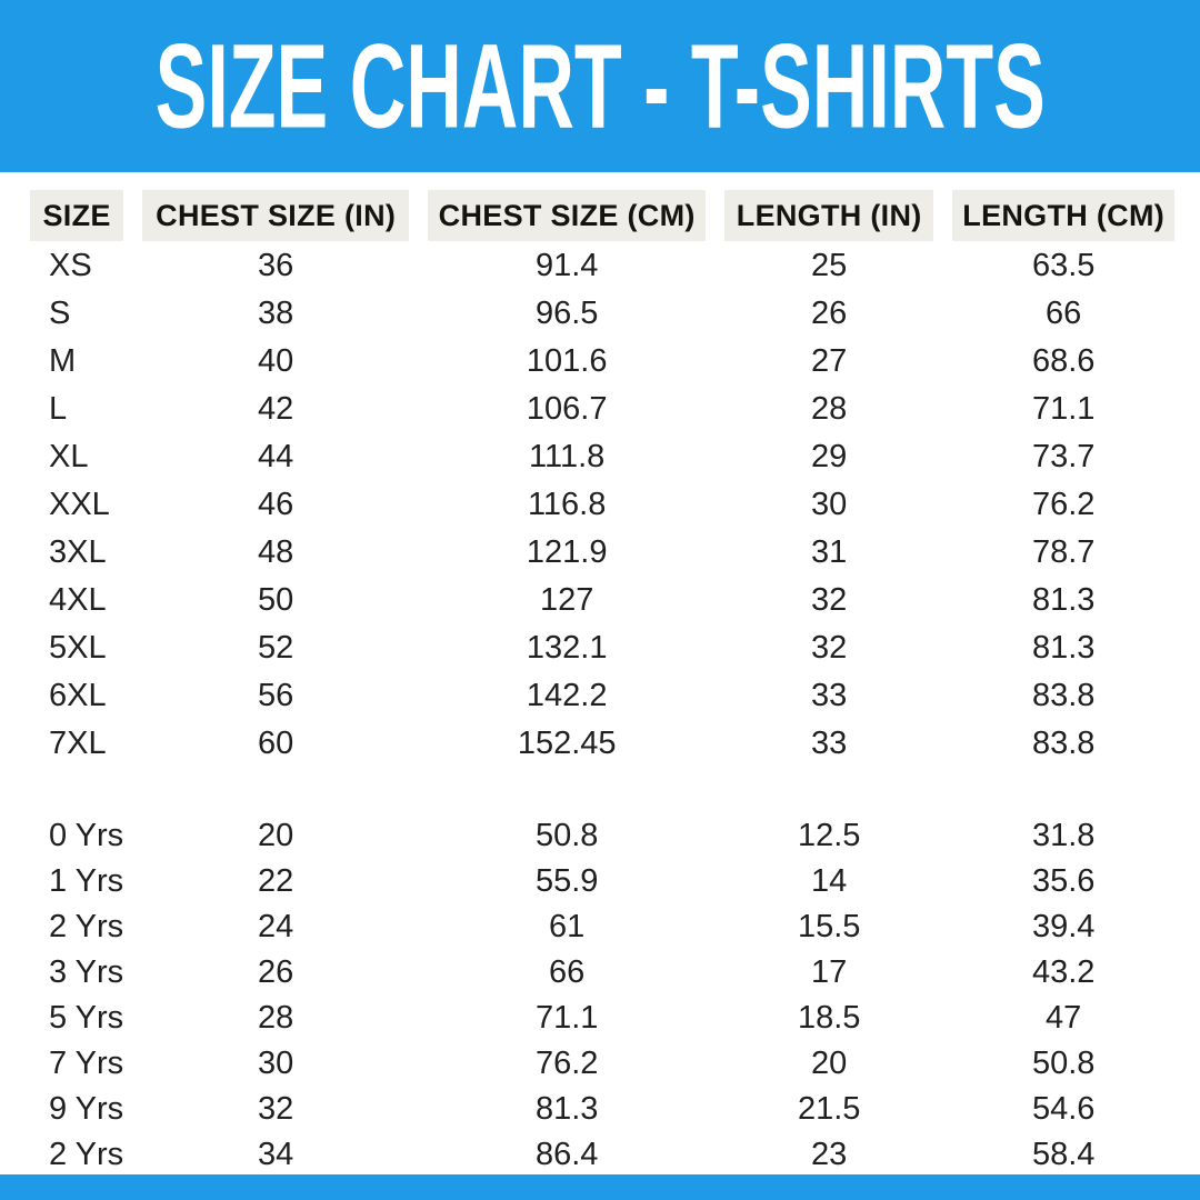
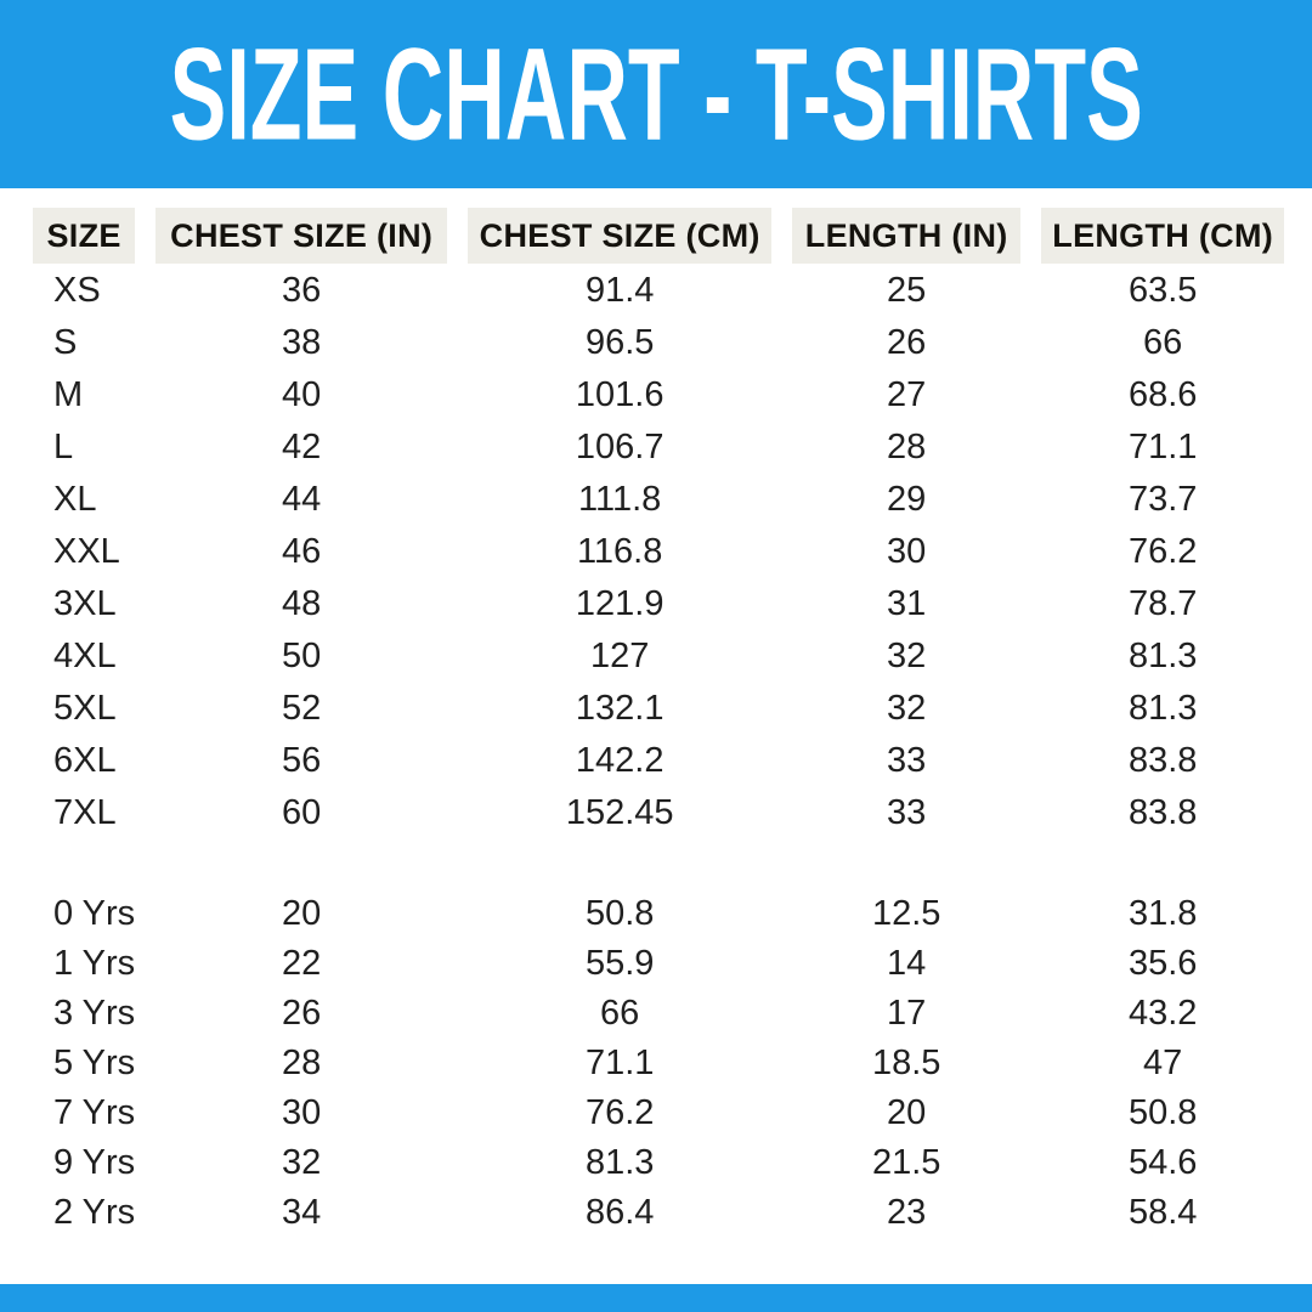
  SIZE CHART - T-SHIRTS
  SIZE	CHEST SIZE (IN)	CHEST SIZE (CM)	LENGTH (IN)	LENGTH (CM)
  XS	36	91.4	25	63.5
  S	38	96.5	26	66
  M	40	101.6	27	68.6
  L	42	106.7	28	71.1
  XL	44	111.8	29	73.7
  XXL	46	116.8	30	76.2
  3XL	48	121.9	31	78.7
  4XL	50	127	32	81.3
  5XL	52	132.1	32	81.3
  6XL	56	142.2	33	83.8
  7XL	60	152.45	33	83.8
  0 Yrs	20	50.8	12.5	31.8
  1 Yrs	22	55.9	14	35.6
- 2 Yrs	24	61	15.5	39.4
  3 Yrs	26	66	17	43.2
  5 Yrs	28	71.1	18.5	47
  7 Yrs	30	76.2	20	50.8
  9 Yrs	32	81.3	21.5	54.6
  2 Yrs	34	86.4	23	58.4
